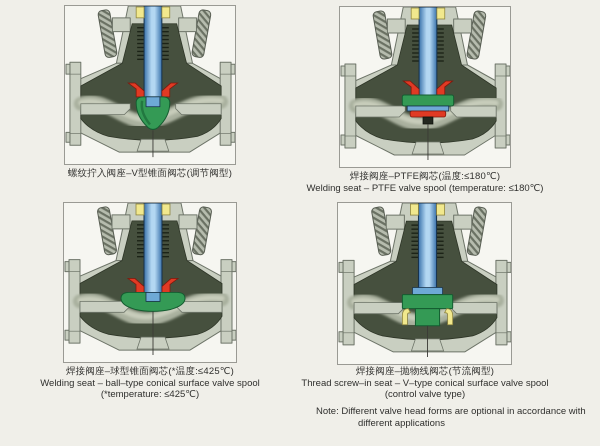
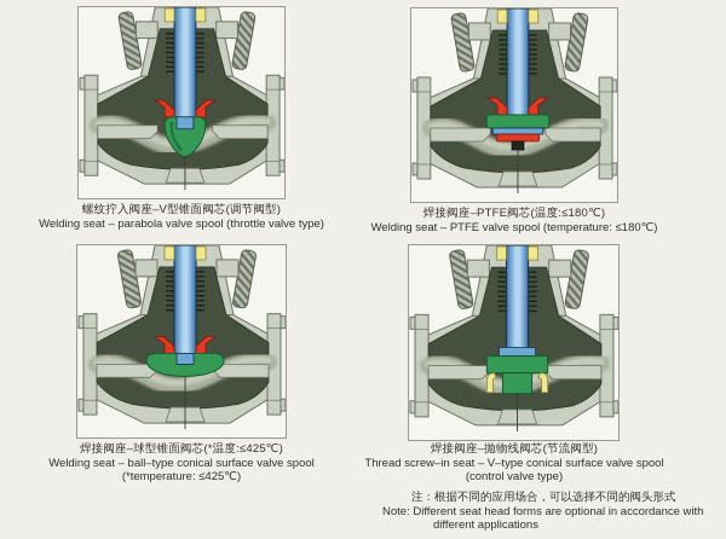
  螺纹拧入阀座–V型锥面阀芯(调节阀型)
+ Welding seat – parabola valve spool (throttle valve type)
  焊接阀座–PTFE阀芯(温度:≤180℃)
  Welding seat – PTFE valve spool (temperature: ≤180℃)
  焊接阀座–球型锥面阀芯(*温度:≤425℃)
  Welding seat – ball–type conical surface valve spool
  (*temperature: ≤425℃)
  焊接阀座–抛物线阀芯(节流阀型)
  Thread screw–in seat – V–type conical surface valve spool
  (control valve type)
+ 注：根据不同的应用场合，可以选择不同的阀头形式
- Note: Different valve head forms are optional in accordance with
+ Note: Different seat head forms are optional in accordance with
  different applications
